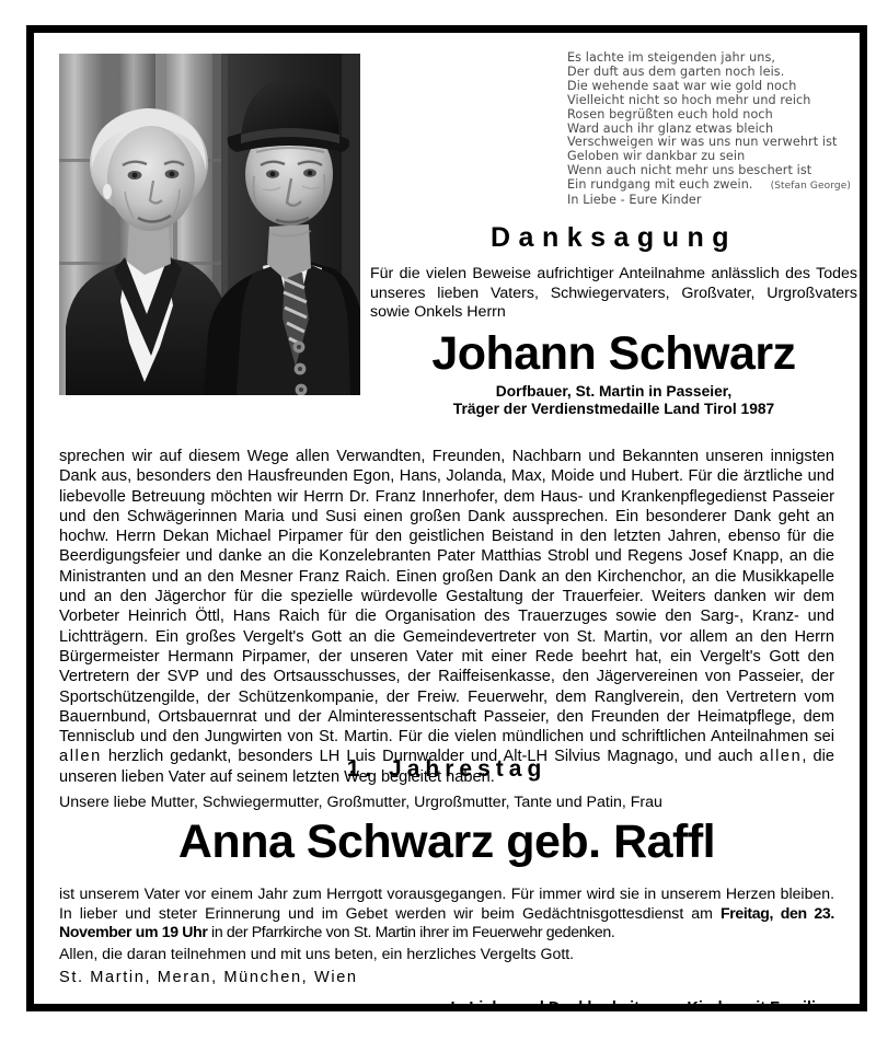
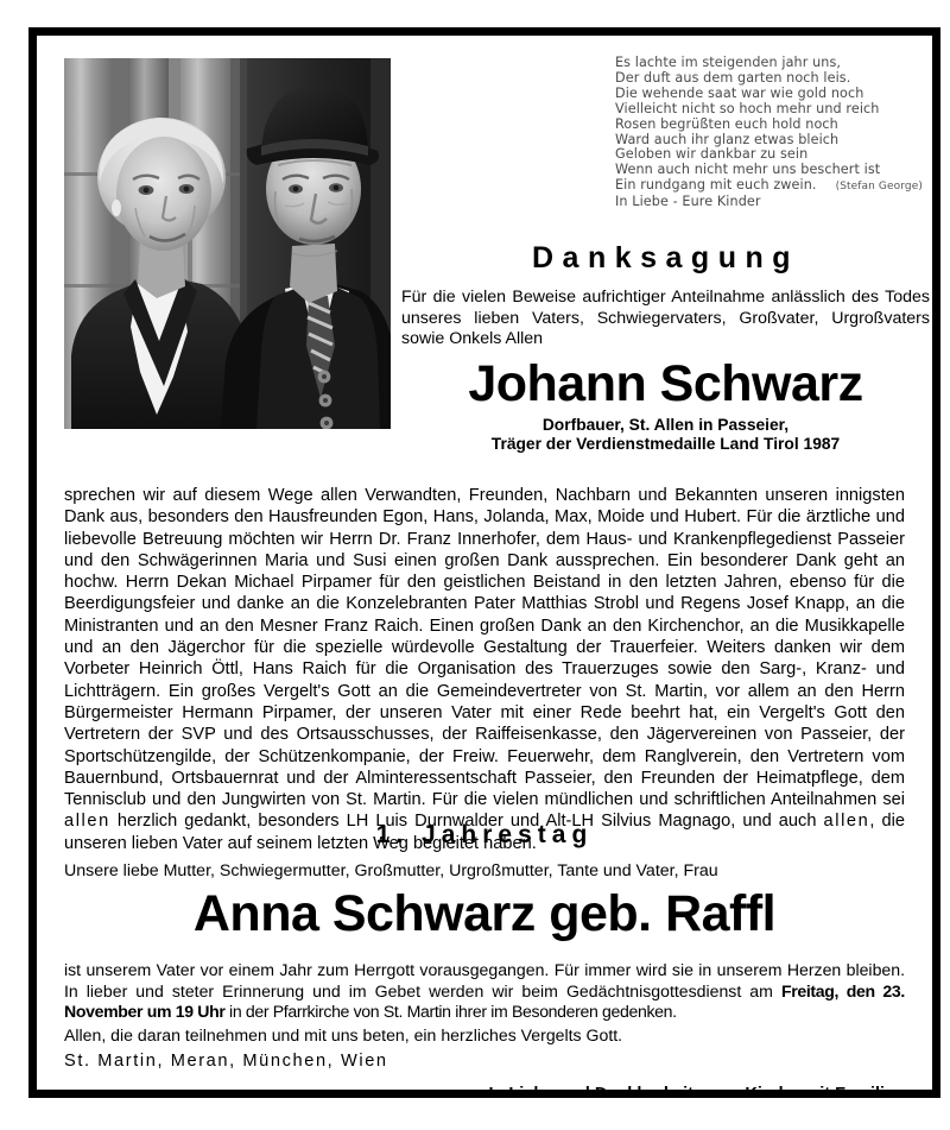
  Es lachte im steigenden jahr uns,
  Der duft aus dem garten noch leis.
  Die wehende saat war wie gold noch
  Vielleicht nicht so hoch mehr und reich
  Rosen begrüßten euch hold noch
  Ward auch ihr glanz etwas bleich
- Verschweigen wir was uns nun verwehrt ist
  Geloben wir dankbar zu sein
  Wenn auch nicht mehr uns beschert ist
  Ein rundgang mit euch zwein. (Stefan George)
  In Liebe - Eure Kinder
  Danksagung
- Für die vielen Beweise aufrichtiger Anteilnahme anlässlich des Todes unseres lieben Vaters, Schwiegervaters, Großvater, Urgroßvaters sowie Onkels Herrn
+ Für die vielen Beweise aufrichtiger Anteilnahme anlässlich des Todes unseres lieben Vaters, Schwiegervaters, Großvater, Urgroßvaters sowie Onkels Allen
  Johann Schwarz
- Dorfbauer, St. Martin in Passeier,
+ Dorfbauer, St. Allen in Passeier,
  Träger der Verdienstmedaille Land Tirol 1987
  sprechen wir auf diesem Wege allen Verwandten, Freunden, Nachbarn und Bekannten unseren innigsten Dank aus, besonders den Hausfreunden Egon, Hans, Jolanda, Max, Moide und Hubert. Für die ärztliche und liebevolle Betreuung möchten wir Herrn Dr. Franz Innerhofer, dem Haus- und Krankenpflegedienst Passeier und den Schwägerinnen Maria und Susi einen großen Dank aussprechen. Ein besonderer Dank geht an hochw. Herrn Dekan Michael Pirpamer für den geistlichen Beistand in den letzten Jahren, ebenso für die Beerdigungsfeier und danke an die Konzelebranten Pater Matthias Strobl und Regens Josef Knapp, an die Ministranten und an den Mesner Franz Raich. Einen großen Dank an den Kirchenchor, an die Musikkapelle und an den Jägerchor für die spezielle würdevolle Gestaltung der Trauerfeier. Weiters danken wir dem Vorbeter Heinrich Öttl, Hans Raich für die Organisation des Trauerzuges sowie den Sarg-, Kranz- und Lichtträgern. Ein großes Vergelt's Gott an die Gemeindevertreter von St. Martin, vor allem an den Herrn Bürgermeister Hermann Pirpamer, der unseren Vater mit einer Rede beehrt hat, ein Vergelt's Gott den Vertretern der SVP und des Ortsausschusses, der Raiffeisenkasse, den Jägervereinen von Passeier, der Sportschützengilde, der Schützenkompanie, der Freiw. Feuerwehr, dem Ranglverein, den Vertretern vom Bauernbund, Ortsbauernrat und der Alminteressentschaft Passeier, den Freunden der Heimatpflege, dem Tennisclub und den Jungwirten von St. Martin. Für die vielen mündlichen und schriftlichen Anteilnahmen sei allen herzlich gedankt, besonders LH Luis Durnwalder und Alt-LH Silvius Magnago, und auch allen, die unseren lieben Vater auf seinem letzten Weg begleitet haben.
  1. Jahrestag
- Unsere liebe Mutter, Schwiegermutter, Großmutter, Urgroßmutter, Tante und Patin, Frau
+ Unsere liebe Mutter, Schwiegermutter, Großmutter, Urgroßmutter, Tante und Vater, Frau
  Anna Schwarz geb. Raffl
- ist unserem Vater vor einem Jahr zum Herrgott vorausgegangen. Für immer wird sie in unserem Herzen bleiben. In lieber und steter Erinnerung und im Gebet werden wir beim Gedächtnisgottesdienst am Freitag, den 23. November um 19 Uhr in der Pfarrkirche von St. Martin ihrer im Feuerwehr gedenken.
+ ist unserem Vater vor einem Jahr zum Herrgott vorausgegangen. Für immer wird sie in unserem Herzen bleiben. In lieber und steter Erinnerung und im Gebet werden wir beim Gedächtnisgottesdienst am Freitag, den 23. November um 19 Uhr in der Pfarrkirche von St. Martin ihrer im Besonderen gedenken.
  Allen, die daran teilnehmen und mit uns beten, ein herzliches Vergelts Gott.
  St. Martin, Meran, München, Wien
